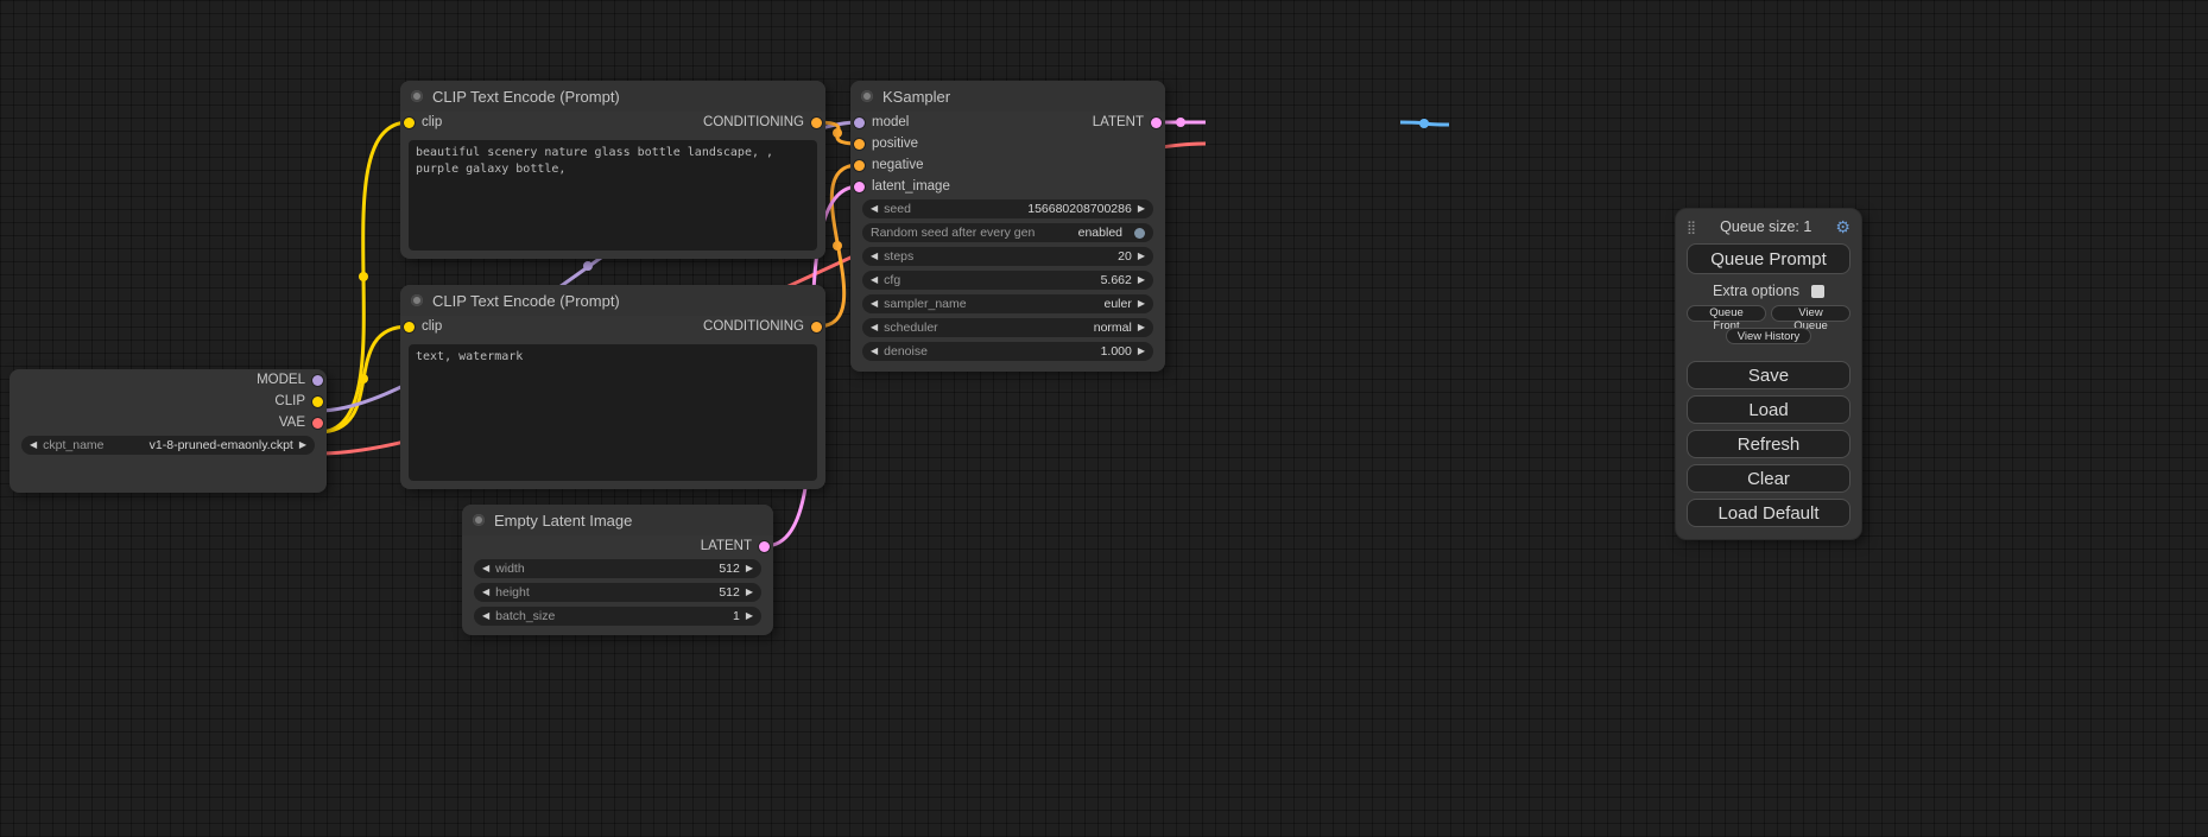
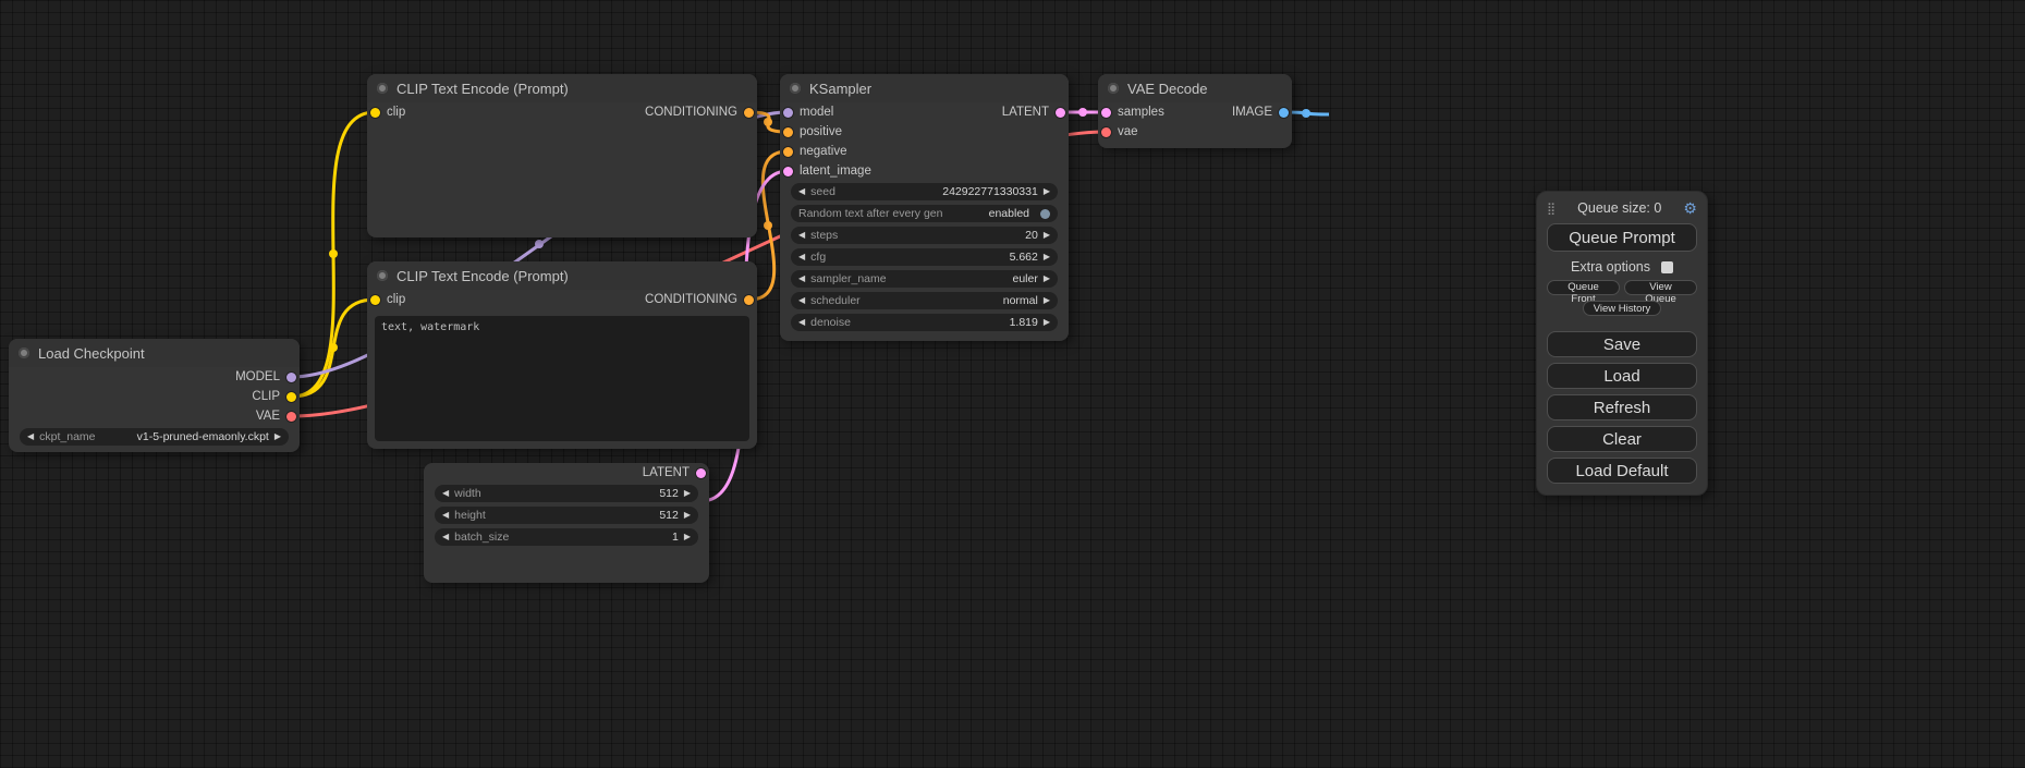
+ Load Checkpoint
  MODEL
  CLIP
  VAE
  ◀
  ckpt_name
- v1-8-pruned-emaonly.ckpt
+ v1-5-pruned-emaonly.ckpt
  ▶
  CLIP Text Encode (Prompt)
  clip
  CONDITIONING
- beautiful scenery nature glass bottle landscape, , purple galaxy bottle,
  CLIP Text Encode (Prompt)
  clip
  CONDITIONING
  text, watermark
- Empty Latent Image
  LATENT
  ◀
  width
  512
  ▶
  ◀
  height
  512
  ▶
  ◀
  batch_size
  1
  ▶
  KSampler
  model
  LATENT
  positive
  negative
  latent_image
  ◀
  seed
- 156680208700286
+ 242922771330331
  ▶
- Random seed after every gen
+ Random text after every gen
  enabled
  ◀
  steps
  20
  ▶
  ◀
  cfg
  5.662
  ▶
  ◀
  sampler_name
  euler
  ▶
  ◀
  scheduler
  normal
  ▶
  ◀
  denoise
- 1.000
+ 1.819
  ▶
+ VAE Decode
+ samples
+ IMAGE
+ vae
  ⣿
- Queue size: 1
+ Queue size: 0
  ⚙
  Queue Prompt
  Extra options
  Queue Front
  View Queue
  View History
  Save
  Load
  Refresh
  Clear
  Load Default
